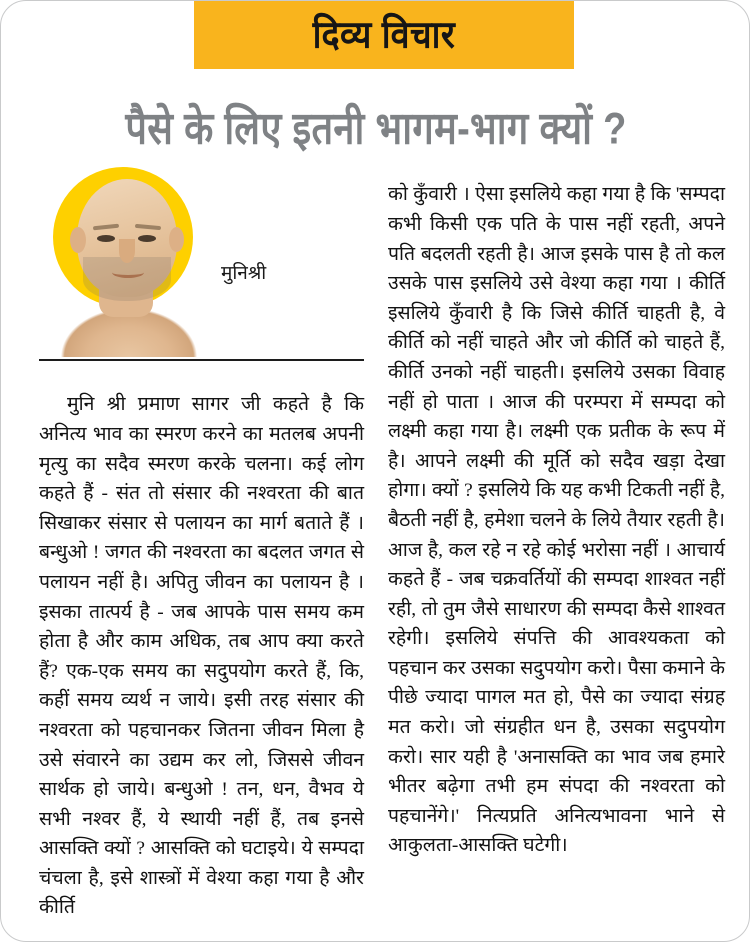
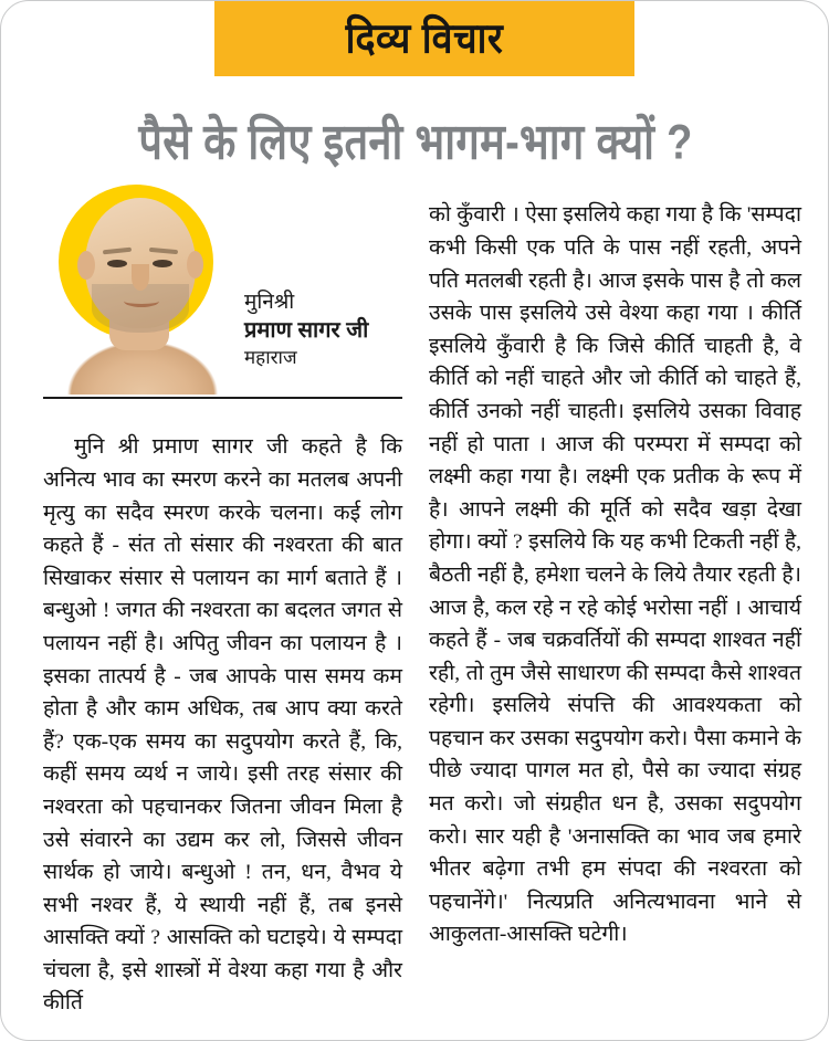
  दिव्य विचार
  पैसे के लिए इतनी भागम-भाग क्यों ?
  मुनिश्री
+ प्रमाण सागर जी
+ महाराज
  मुनि श्री प्रमाण सागर जी कहते है कि अनित्य भाव का स्मरण करने का मतलब अपनी मृत्यु का सदैव स्मरण करके चलना। कई लोग कहते हैं - संत तो संसार की नश्वरता की बात सिखाकर संसार से पलायन का मार्ग बताते हैं । बन्धुओ ! जगत की नश्वरता का बदलत जगत से पलायन नहीं है। अपितु जीवन का पलायन है । इसका तात्पर्य है - जब आपके पास समय कम होता है और काम अधिक, तब आप क्या करते हैं? एक-एक समय का सदुपयोग करते हैं, कि, कहीं समय व्यर्थ न जाये। इसी तरह संसार की नश्वरता को पहचानकर जितना जीवन मिला है उसे संवारने का उद्यम कर लो, जिससे जीवन सार्थक हो जाये। बन्धुओ ! तन, धन, वैभव ये सभी नश्वर हैं, ये स्थायी नहीं हैं, तब इनसे आसक्ति क्यों ? आसक्ति को घटाइये। ये सम्पदा चंचला है, इसे शास्त्रों में वेश्या कहा गया है और कीर्ति
- को कुँवारी । ऐसा इसलिये कहा गया है कि 'सम्पदा कभी किसी एक पति के पास नहीं रहती, अपने पति बदलती रहती है। आज इसके पास है तो कल उसके पास इसलिये उसे वेश्या कहा गया । कीर्ति इसलिये कुँवारी है कि जिसे कीर्ति चाहती है, वे कीर्ति को नहीं चाहते और जो कीर्ति को चाहते हैं, कीर्ति उनको नहीं चाहती। इसलिये उसका विवाह नहीं हो पाता । आज की परम्परा में सम्पदा को लक्ष्मी कहा गया है। लक्ष्मी एक प्रतीक के रूप में है। आपने लक्ष्मी की मूर्ति को सदैव खड़ा देखा होगा। क्यों ? इसलिये कि यह कभी टिकती नहीं है, बैठती नहीं है, हमेशा चलने के लिये तैयार रहती है। आज है, कल रहे न रहे कोई भरोसा नहीं । आचार्य कहते हैं - जब चक्रवर्तियों की सम्पदा शाश्वत नहीं रही, तो तुम जैसे साधारण की सम्पदा कैसे शाश्वत रहेगी। इसलिये संपत्ति की आवश्यकता को पहचान कर उसका सदुपयोग करो। पैसा कमाने के पीछे ज्यादा पागल मत हो, पैसे का ज्यादा संग्रह मत करो। जो संग्रहीत धन है, उसका सदुपयोग करो। सार यही है 'अनासक्ति का भाव जब हमारे भीतर बढ़ेगा तभी हम संपदा की नश्वरता को पहचानेंगे।' नित्यप्रति अनित्यभावना भाने से आकुलता-आसक्ति घटेगी।
+ को कुँवारी । ऐसा इसलिये कहा गया है कि 'सम्पदा कभी किसी एक पति के पास नहीं रहती, अपने पति मतलबी रहती है। आज इसके पास है तो कल उसके पास इसलिये उसे वेश्या कहा गया । कीर्ति इसलिये कुँवारी है कि जिसे कीर्ति चाहती है, वे कीर्ति को नहीं चाहते और जो कीर्ति को चाहते हैं, कीर्ति उनको नहीं चाहती। इसलिये उसका विवाह नहीं हो पाता । आज की परम्परा में सम्पदा को लक्ष्मी कहा गया है। लक्ष्मी एक प्रतीक के रूप में है। आपने लक्ष्मी की मूर्ति को सदैव खड़ा देखा होगा। क्यों ? इसलिये कि यह कभी टिकती नहीं है, बैठती नहीं है, हमेशा चलने के लिये तैयार रहती है। आज है, कल रहे न रहे कोई भरोसा नहीं । आचार्य कहते हैं - जब चक्रवर्तियों की सम्पदा शाश्वत नहीं रही, तो तुम जैसे साधारण की सम्पदा कैसे शाश्वत रहेगी। इसलिये संपत्ति की आवश्यकता को पहचान कर उसका सदुपयोग करो। पैसा कमाने के पीछे ज्यादा पागल मत हो, पैसे का ज्यादा संग्रह मत करो। जो संग्रहीत धन है, उसका सदुपयोग करो। सार यही है 'अनासक्ति का भाव जब हमारे भीतर बढ़ेगा तभी हम संपदा की नश्वरता को पहचानेंगे।' नित्यप्रति अनित्यभावना भाने से आकुलता-आसक्ति घटेगी।
